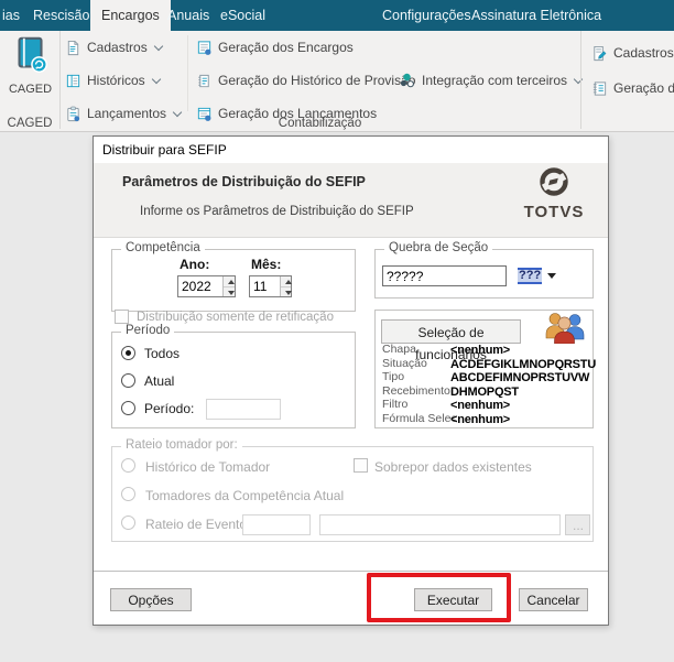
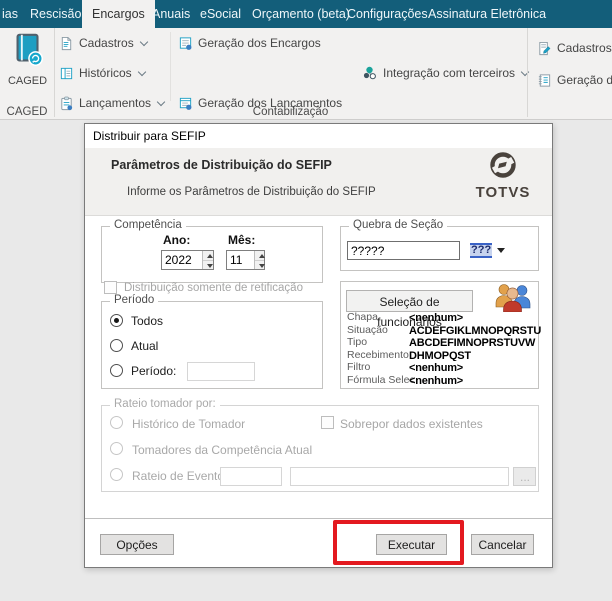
  ias
  Rescisão
  Encargos
  Anuais
  eSocial
+ Orçamento (beta)
  Configurações
  Assinatura Eletrônica
  CAGED
  Cadastros
  Históricos
  Lançamentos
  Geração dos Encargos
- Geração do Histórico de Provisão
  Geração dos Lançamentos
  Integração com terceiros
  Cadastros
  Geração d
  CAGED
  Contabilização
  Distribuir para SEFIP
  Parâmetros de Distribuição do SEFIP
  Informe os Parâmetros de Distribuição do SEFIP
  TOTVS
  Competência
  Ano:
  Mês:
  2022
  11
  Distribuição somente de retificação
  Período
  Todos
  Atual
  Período:
  Quebra de Seção
  ?????
  ???
  Seleção de funcionários
  Chapa <nenhum>
  Situação ACDEFGIKLMNOPQRSTU
  Tipo ABCDEFIMNOPRSTUVW
  RecebimentoDHMOPQST
  Filtro <nenhum>
  Fórmula Sele<nenhum>
  Rateio tomador por:
  Histórico de Tomador
  Tomadores da Competência Atual
  Rateio de Event
  ...
  Sobrepor dados existentes
  Opções
  Executar
  Cancelar
